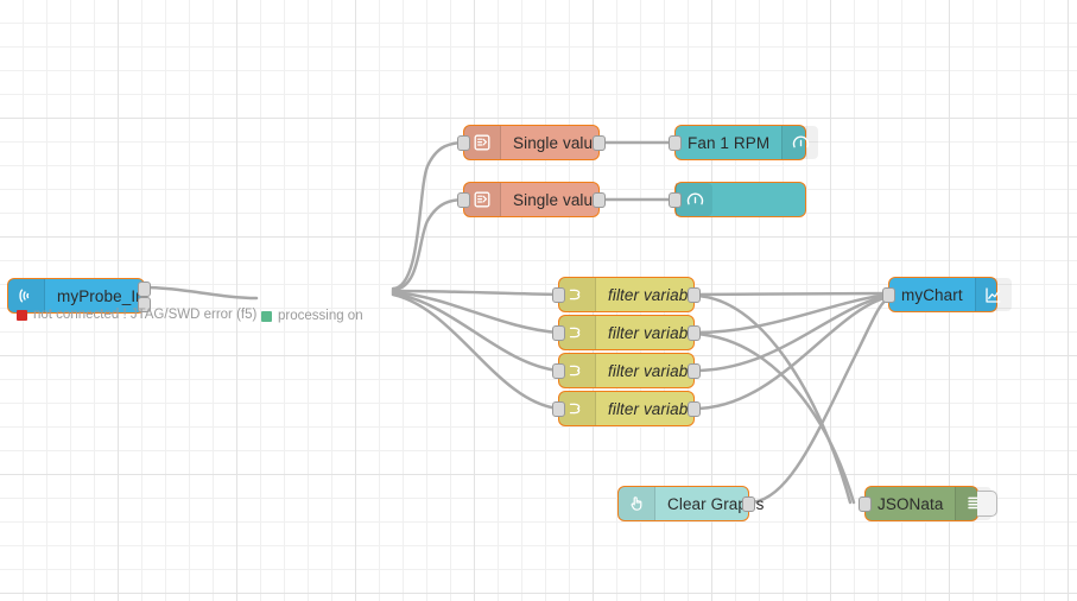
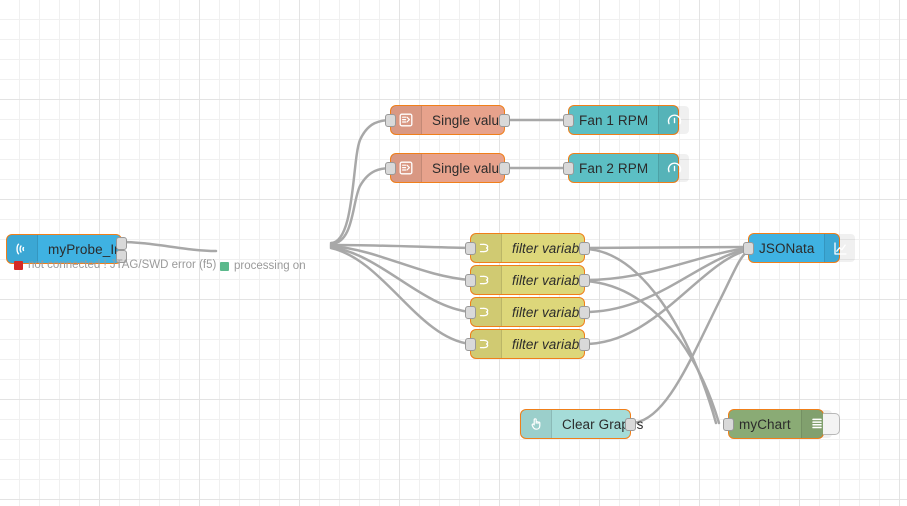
  myProbe_I
  not connected ! JTAG/SWD error (f5)
  processing on
  Single valu
  Single valu
  Fan 1 RPM
+ Fan 2 RPM
  filter variab
  filter variab
  filter variab
  filter variab
- myChart
+ JSONata
  Clear Gras
- JSONata
+ myChart
